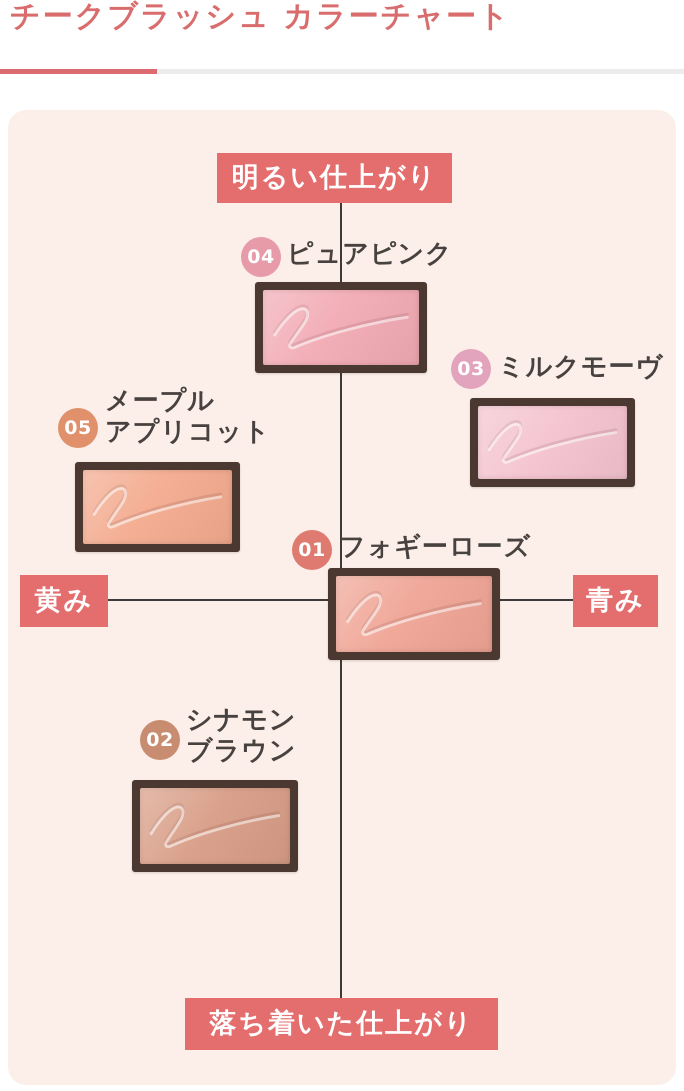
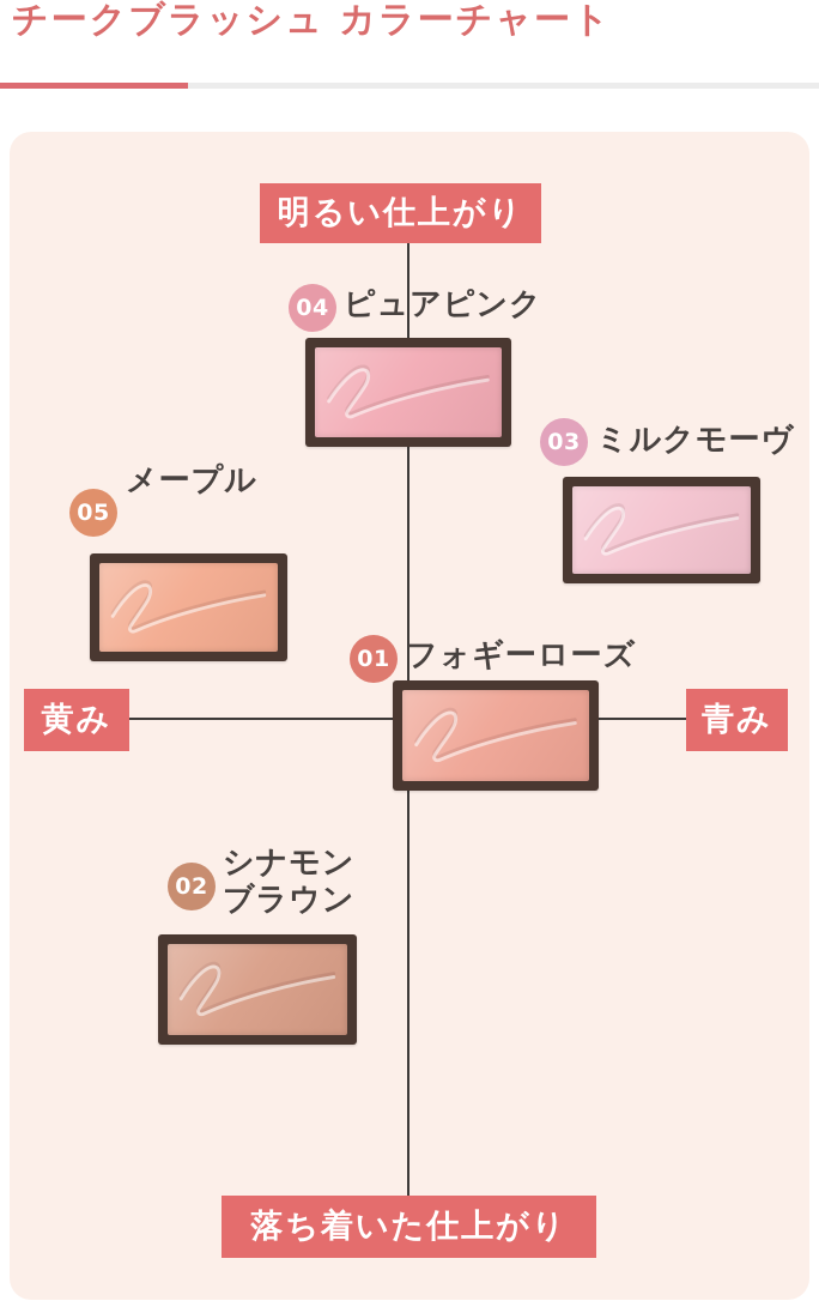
  チークブラッシュ カラーチャート
  明るい仕上がり
  落ち着いた仕上がり
  黄み
  青み
  04
  ピュアピンク
  03
  ミルクモーヴ
  05
  メープル
- アプリコット
  01
  フォギーローズ
  02
  シナモン
  ブラウン
